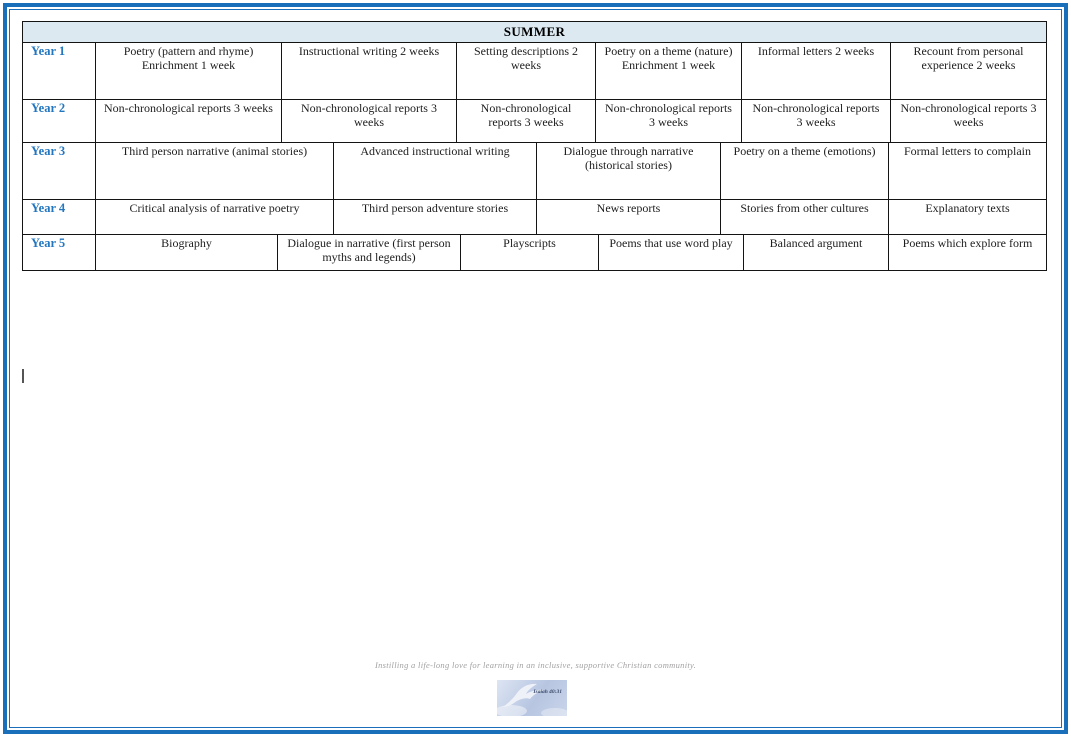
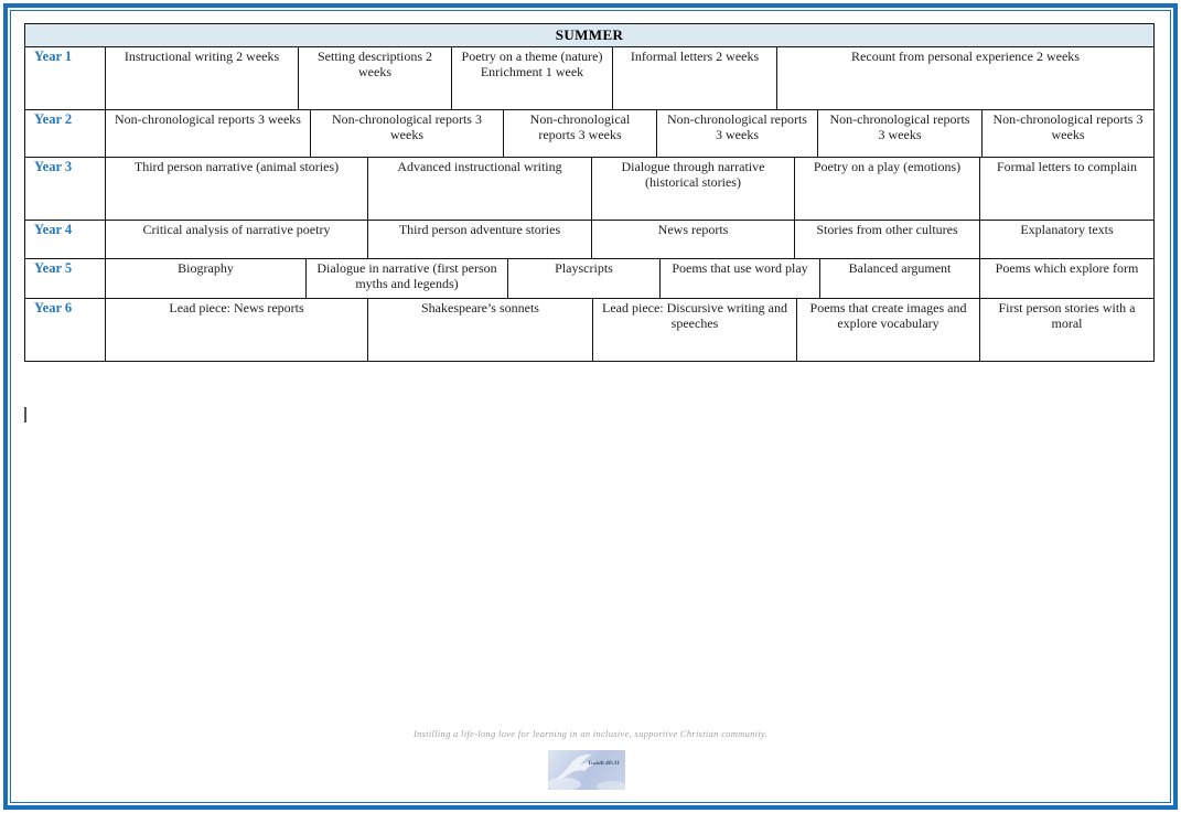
  SUMMER
  Year 1
- Poetry (pattern and rhyme) Enrichment 1 week
  Instructional writing 2 weeks
  Setting descriptions 2 weeks
  Poetry on a theme (nature) Enrichment 1 week
  Informal letters 2 weeks
  Recount from personal experience 2 weeks
  Year 2
  Non-chronological reports 3 weeks
  Non-chronological reports 3 weeks
  Non-chronological reports 3 weeks
  Non-chronological reports 3 weeks
  Non-chronological reports 3 weeks
  Non-chronological reports 3 weeks
  Year 3
  Third person narrative (animal stories)
  Advanced instructional writing
  Dialogue through narrative (historical stories)
- Poetry on a theme (emotions)
+ Poetry on a play (emotions)
  Formal letters to complain
  Year 4
  Critical analysis of narrative poetry
  Third person adventure stories
  News reports
  Stories from other cultures
  Explanatory texts
  Year 5
  Biography
  Dialogue in narrative (first person myths and legends)
  Playscripts
  Poems that use word play
  Balanced argument
  Poems which explore form
+ Year 6
+ Lead piece: News reports
+ Shakespeare’s sonnets
+ Lead piece: Discursive writing and speeches
+ Poems that create images and explore vocabulary
+ First person stories with a moral
  Instilling a life-long love for learning in an inclusive, supportive Christian community.
